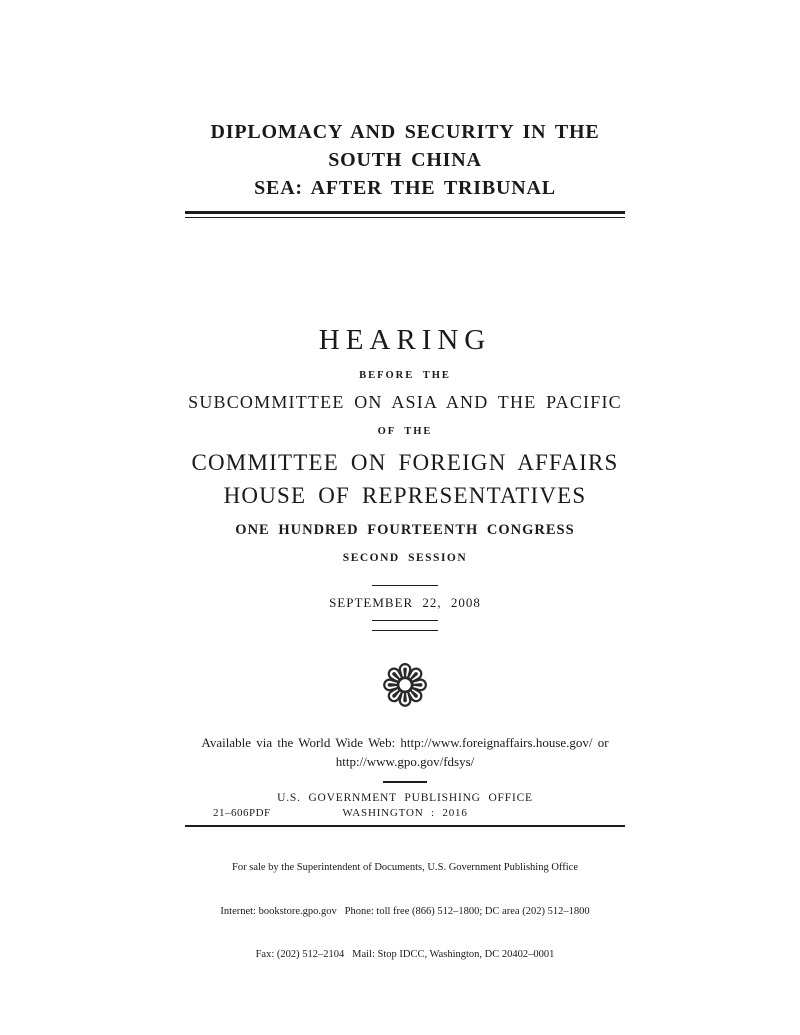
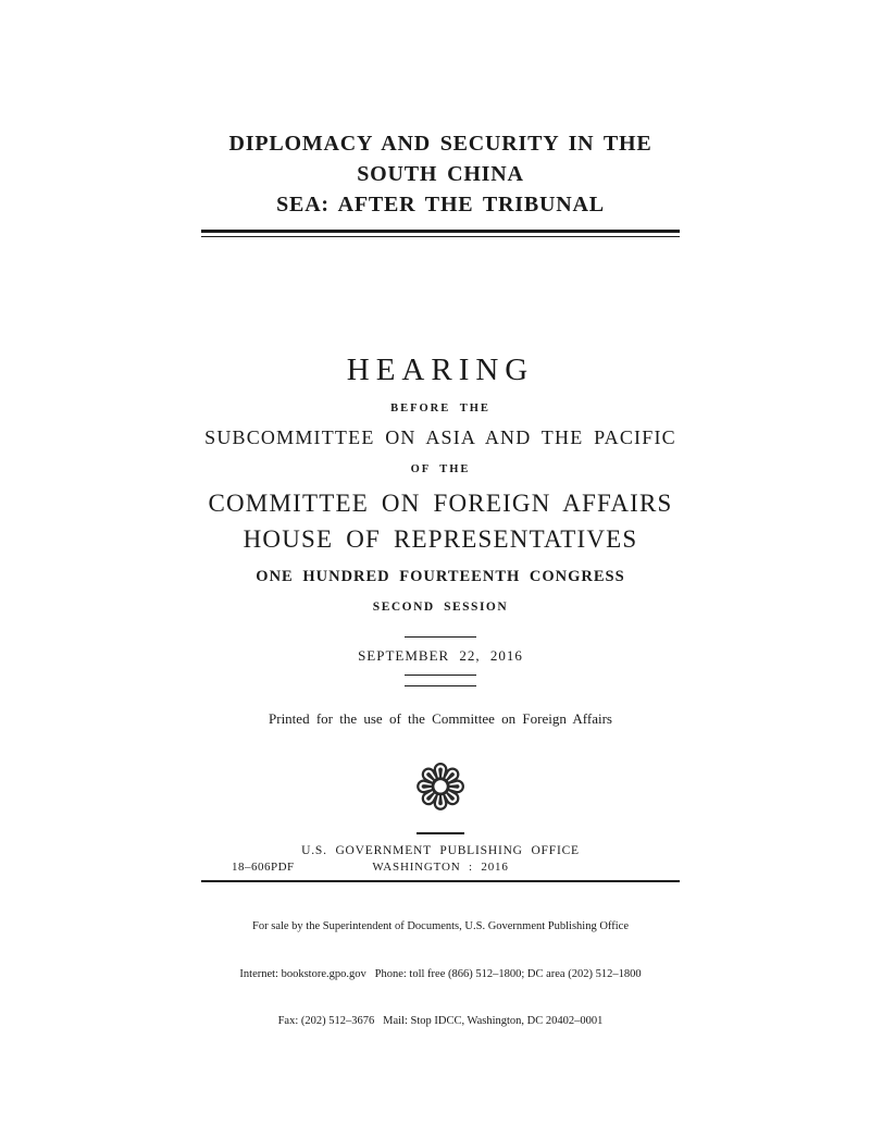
  DIPLOMACY AND SECURITY IN THE SOUTH CHINA
  SEA: AFTER THE TRIBUNAL
  HEARING
  BEFORE THE
  SUBCOMMITTEE ON ASIA AND THE PACIFIC
  OF THE
  COMMITTEE ON FOREIGN AFFAIRS
  HOUSE OF REPRESENTATIVES
  ONE HUNDRED FOURTEENTH CONGRESS
  SECOND SESSION
- SEPTEMBER 22, 2008
+ SEPTEMBER 22, 2016
+ Printed for the use of the Committee on Foreign Affairs
  ❁
- Available via the World Wide Web: http://www.foreignaffairs.house.gov/ or
- http://www.gpo.gov/fdsys/
  U.S. GOVERNMENT PUBLISHING OFFICE
- 21–606PDF
+ 18–606PDF
  WASHINGTON : 2016
  For sale by the Superintendent of Documents, U.S. Government Publishing Office
  Internet: bookstore.gpo.gov Phone: toll free (866) 512–1800; DC area (202) 512–1800
- Fax: (202) 512–2104 Mail: Stop IDCC, Washington, DC 20402–0001
+ Fax: (202) 512–3676 Mail: Stop IDCC, Washington, DC 20402–0001
